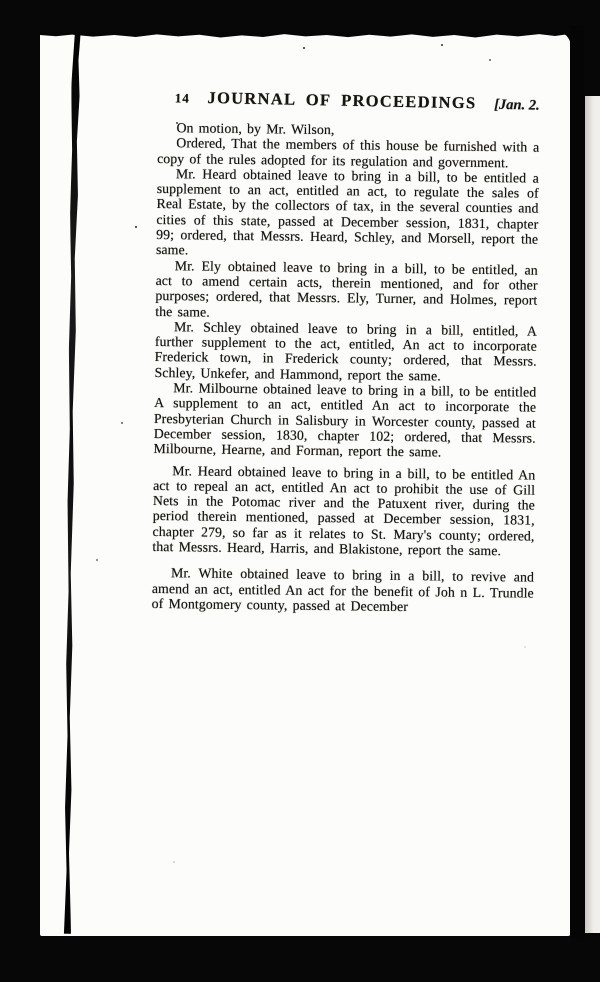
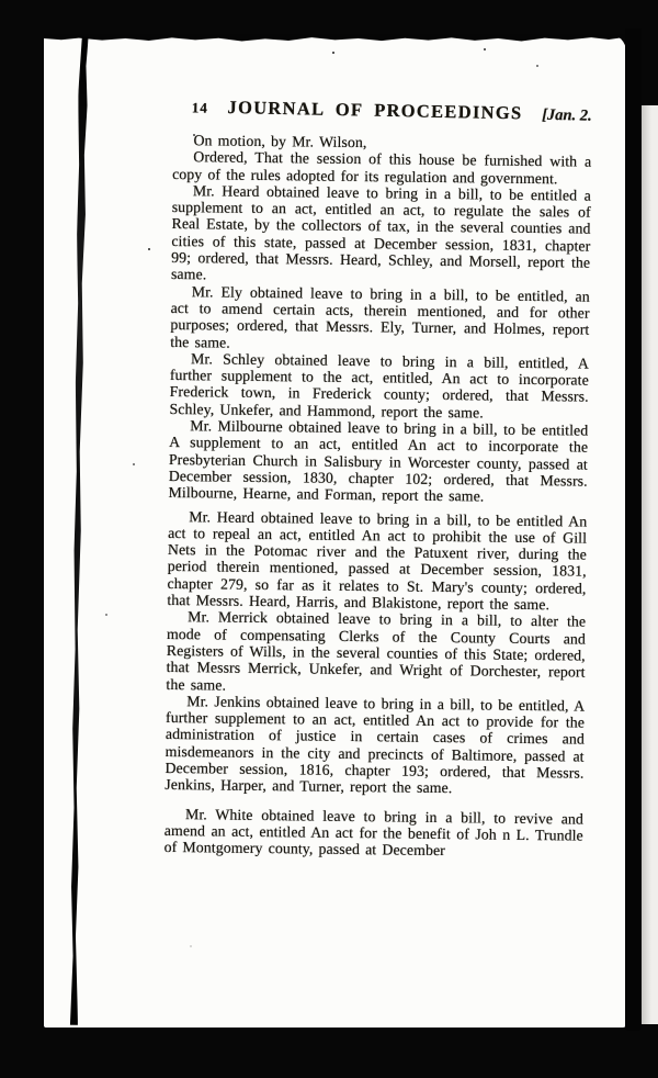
  14
  JOURNAL OF PROCEEDINGS
  [Jan. 2.
  On motion, by Mr. Wilson,
- Ordered, That the members of this house be furnished with a copy of the rules adopted for its regulation and government.
+ Ordered, That the session of this house be furnished with a copy of the rules adopted for its regulation and government.
  Mr. Heard obtained leave to bring in a bill, to be entitled a supplement to an act, entitled an act, to regulate the sales of Real Estate, by the collectors of tax, in the several counties and cities of this state, passed at December session, 1831, chapter 99; ordered, that Messrs. Heard, Schley, and Morsell, report the same.
  Mr. Ely obtained leave to bring in a bill, to be entitled, an act to amend certain acts, therein mentioned, and for other purposes; ordered, that Messrs. Ely, Turner, and Holmes, report the same.
  Mr. Schley obtained leave to bring in a bill, entitled, A further supplement to the act, entitled, An act to incorporate Frederick town, in Frederick county; ordered, that Messrs. Schley, Unkefer, and Hammond, report the same.
  Mr. Milbourne obtained leave to bring in a bill, to be entitled A supplement to an act, entitled An act to incorporate the Presbyterian Church in Salisbury in Worcester county, passed at December session, 1830, chapter 102; ordered, that Messrs. Milbourne, Hearne, and Forman, report the same.
  Mr. Heard obtained leave to bring in a bill, to be entitled An act to repeal an act, entitled An act to prohibit the use of Gill Nets in the Potomac river and the Patuxent river, during the period therein mentioned, passed at December session, 1831, chapter 279, so far as it relates to St. Mary's county; ordered, that Messrs. Heard, Harris, and Blakistone, report the same.
+ Mr. Merrick obtained leave to bring in a bill, to alter the mode of compensating Clerks of the County Courts and Registers of Wills, in the several counties of this State; ordered, that Messrs Merrick, Unkefer, and Wright of Dorchester, report the same.
+ Mr. Jenkins obtained leave to bring in a bill, to be entitled, A further supplement to an act, entitled An act to provide for the administration of justice in certain cases of crimes and misdemeanors in the city and precincts of Baltimore, passed at December session, 1816, chapter 193; ordered, that Messrs. Jenkins, Harper, and Turner, report the same.
  Mr. White obtained leave to bring in a bill, to revive and amend an act, entitled An act for the benefit of Joh n L. Trundle of Montgomery county, passed at December
